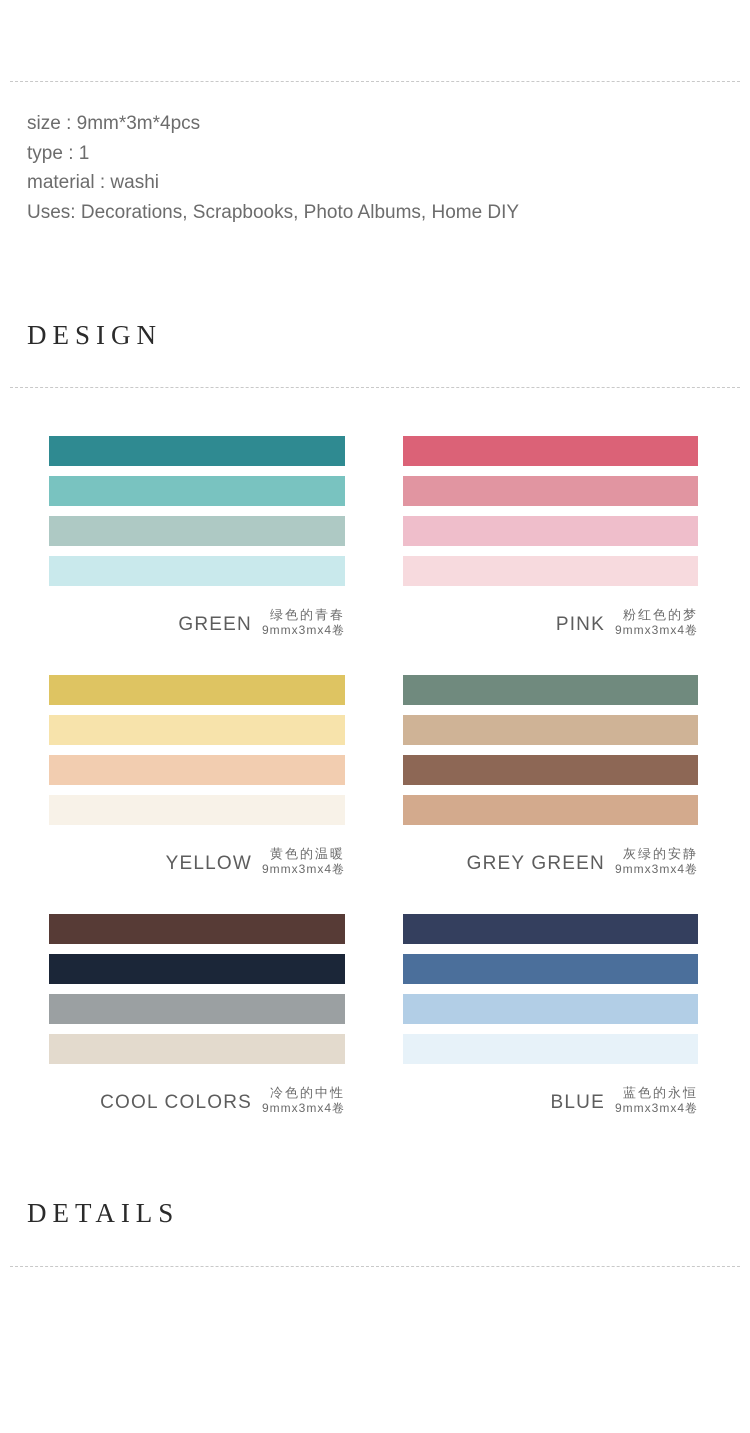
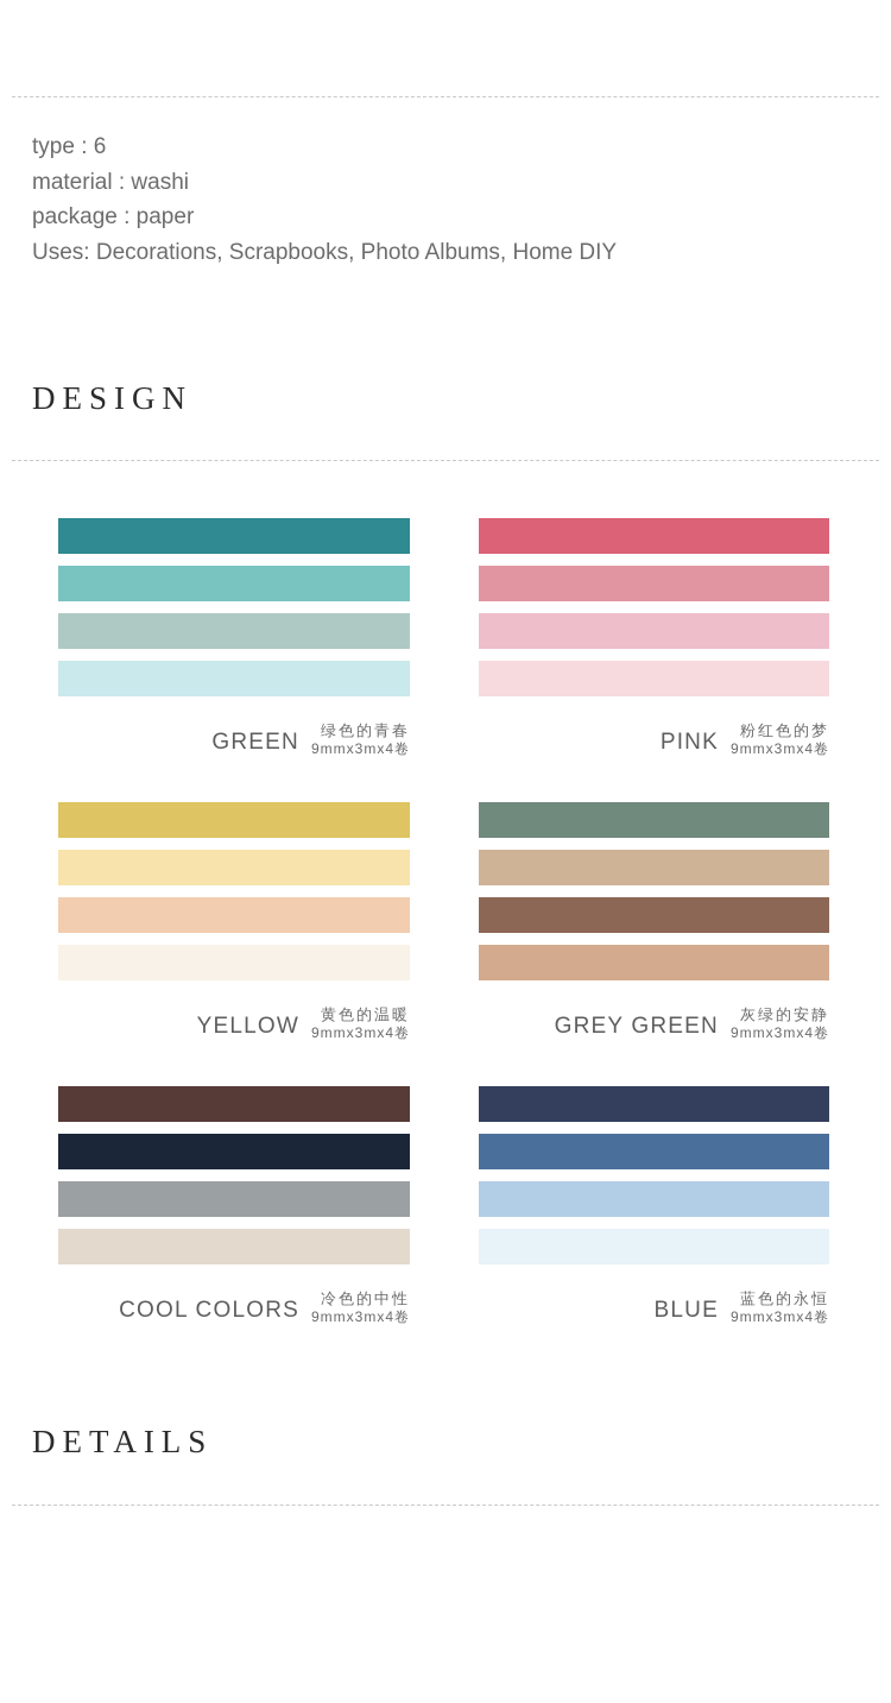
- size : 9mm*3m*4pcs
- type : 1
+ type : 6
  material : washi
+ package : paper
  Uses: Decorations, Scrapbooks, Photo Albums, Home DIY
  DESIGN
  GREEN
  绿色的青春
  9mmx3mx4卷
  PINK
  粉红色的梦
  9mmx3mx4卷
  YELLOW
  黄色的温暖
  9mmx3mx4卷
  GREY GREEN
  灰绿的安静
  9mmx3mx4卷
  COOL COLORS
  冷色的中性
  9mmx3mx4卷
  BLUE
  蓝色的永恒
  9mmx3mx4卷
  DETAILS
